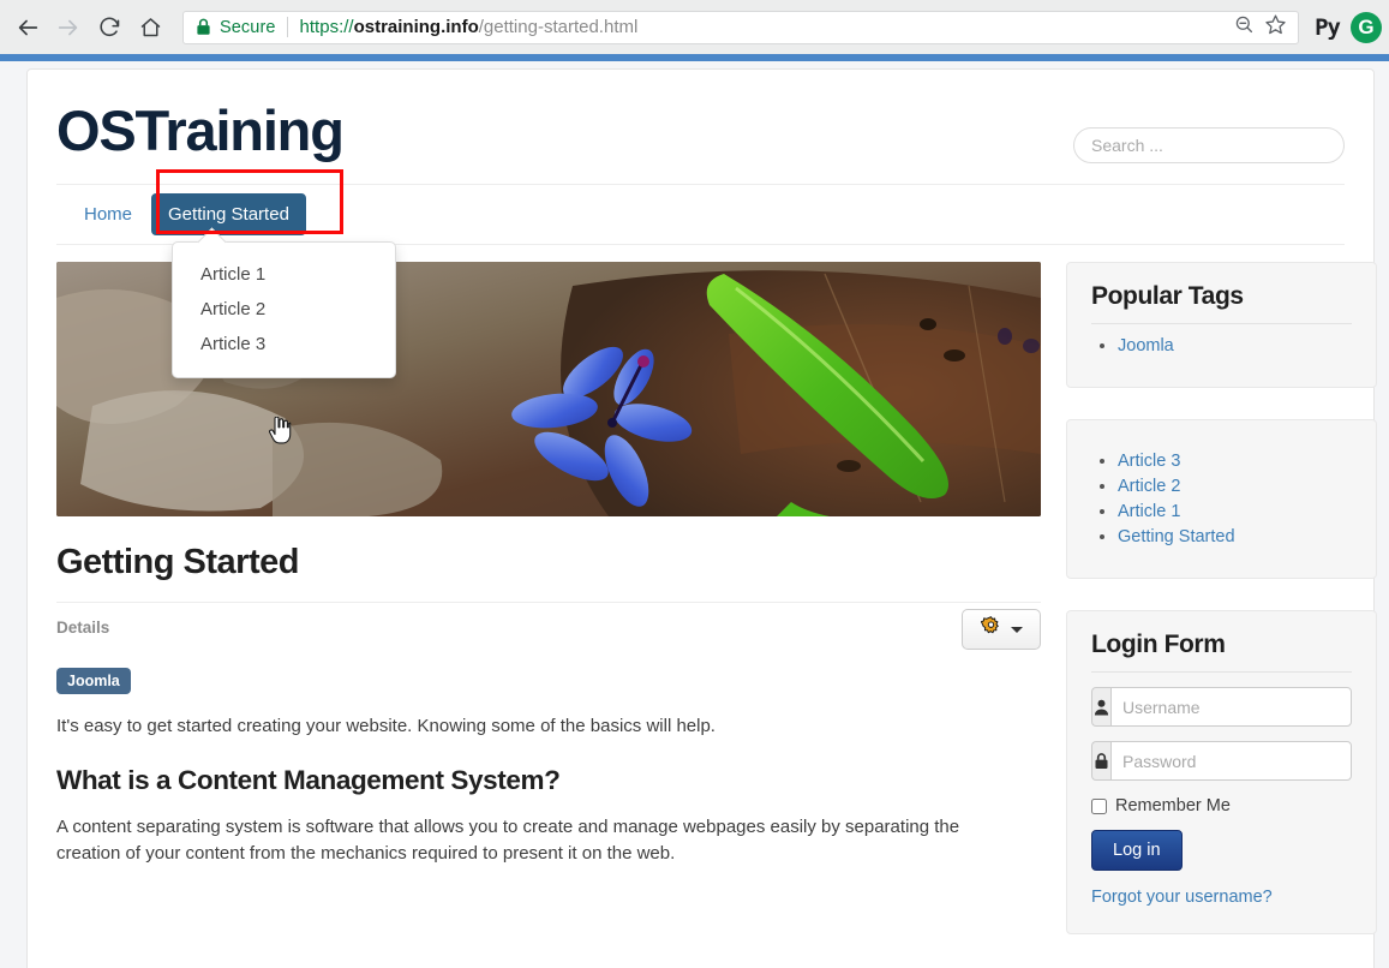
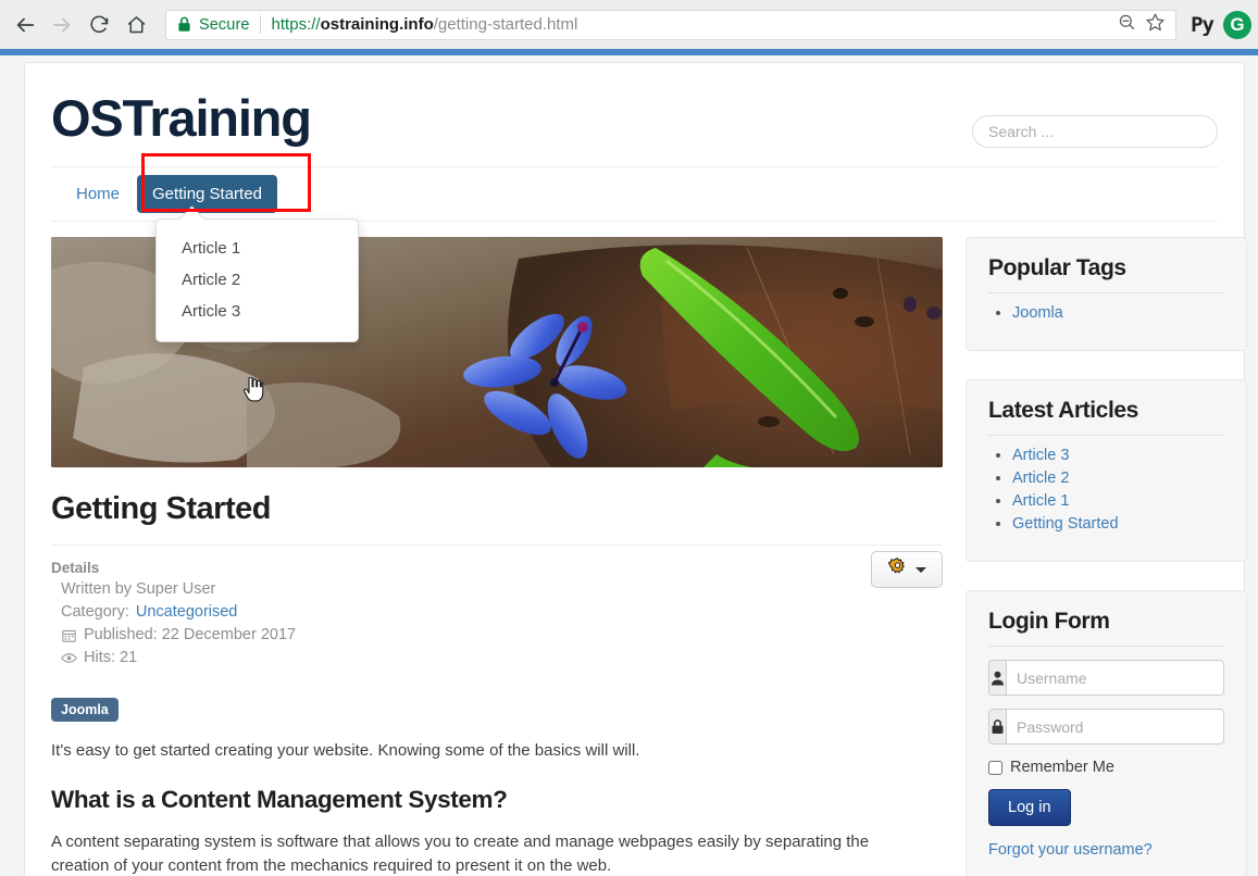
  Secure
  https://ostraining.info/getting-started.html
  Py
  G
  OSTraining
  Search ...
  Home
  Getting Started
  Article 1
  Article 2
  Article 3
  Getting Started
  Details
+ Written by Super User
+ Category:
+ Uncategorised
+ Published: 22 December 2017
+ Hits: 21
  Joomla
- It's easy to get started creating your website. Knowing some of the basics will help.
+ It's easy to get started creating your website. Knowing some of the basics will will.
  What is a Content Management System?
  A content separating system is software that allows you to create and manage webpages easily by separating the creation of your content from the mechanics required to present it on the web.
  Popular Tags
  Joomla
+ Latest Articles
  Article 3
  Article 2
  Article 1
  Getting Started
  Login Form
  Username
  Password
  Remember Me
  Log in
  Forgot your username?
